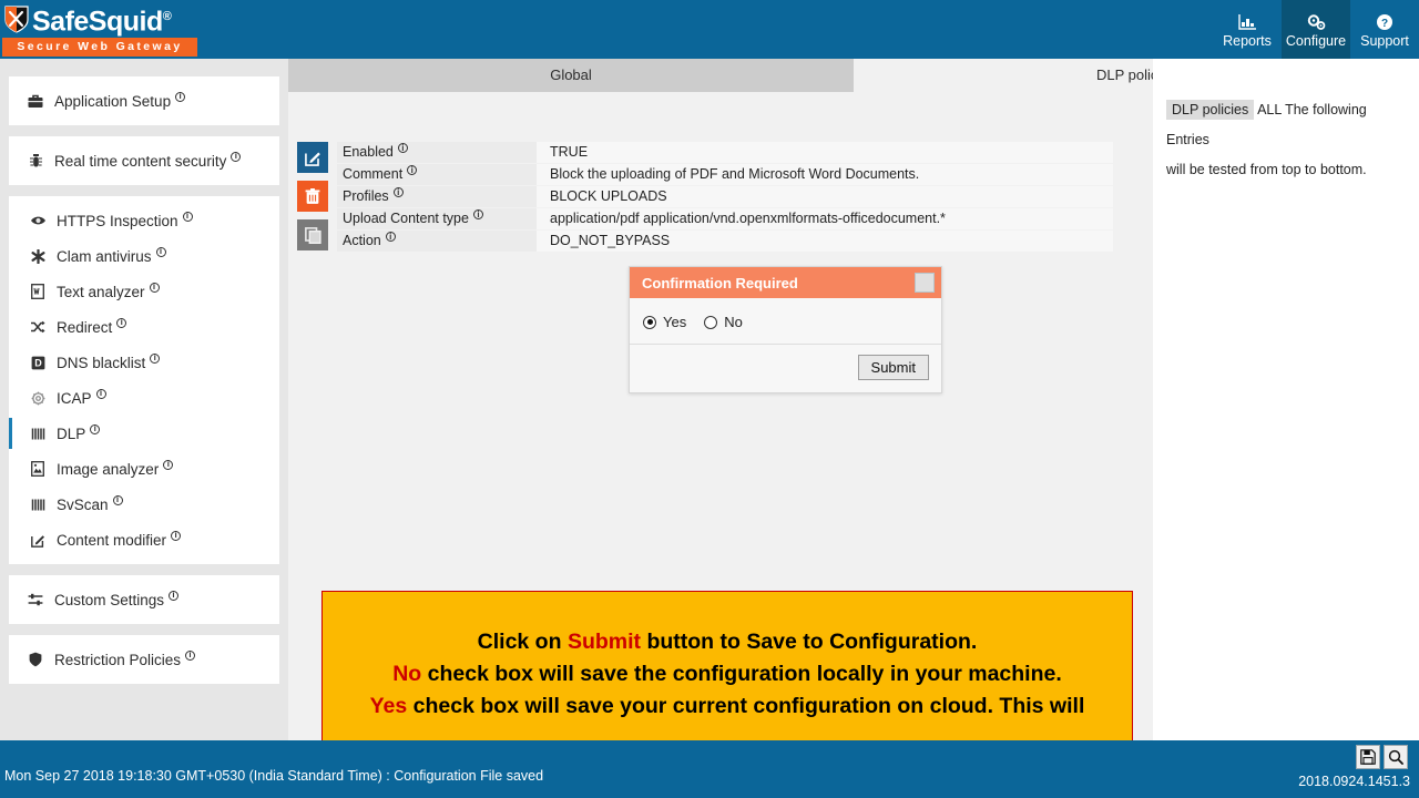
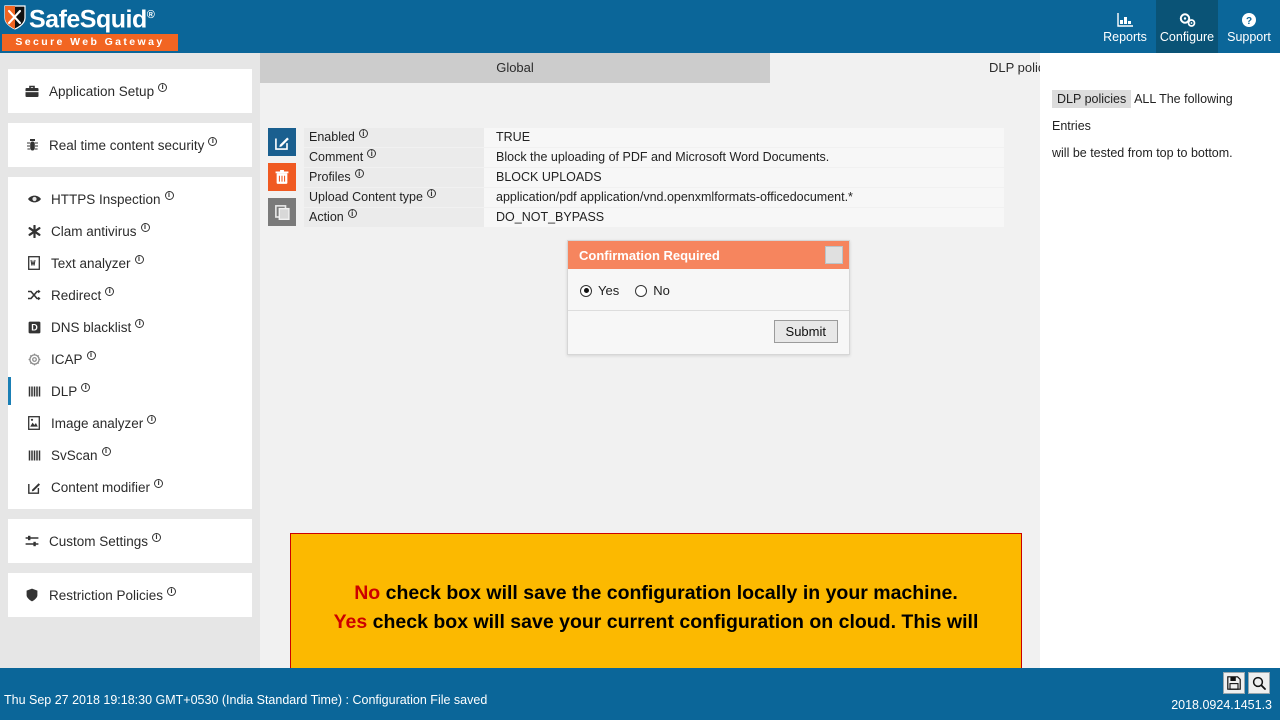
  SafeSquid®
  Secure Web Gateway
  Reports
  Configure
  ?
  Support
  Application Setup
  i
  Real time content security
  i
  HTTPS Inspection
  i
  Clam antivirus
  i
  Text analyzer
  i
  Redirect
  i
  D
  DNS blacklist
  i
  ICAP
  i
  DLP
  i
  Image analyzer
  i
  SvScan
  i
  Content modifier
  i
  Custom Settings
  i
  Restriction Policies
  i
  Global
  Enabled
  i
  TRUE
  Comment
  i
  Block the uploading of PDF and Microsoft Word Documents.
  Profiles
  i
  BLOCK UPLOADS
  Upload Content type
  i
  application/pdf application/vnd.openxmlformats-officedocument.*
  Action
  i
  DO_NOT_BYPASS
  Confirmation Required
  Yes
  No
  Submit
- Click on Submit button to Save to Configuration.
  No check box will save the configuration locally in your machine.
  Yes check box will save your current configuration on cloud. This will
  DLP policies ALL The following Entries
  will be tested from top to bottom.
- Mon Sep 27 2018 19:18:30 GMT+0530 (India Standard Time) : Configuration File saved
+ Thu Sep 27 2018 19:18:30 GMT+0530 (India Standard Time) : Configuration File saved
  2018.0924.1451.3
